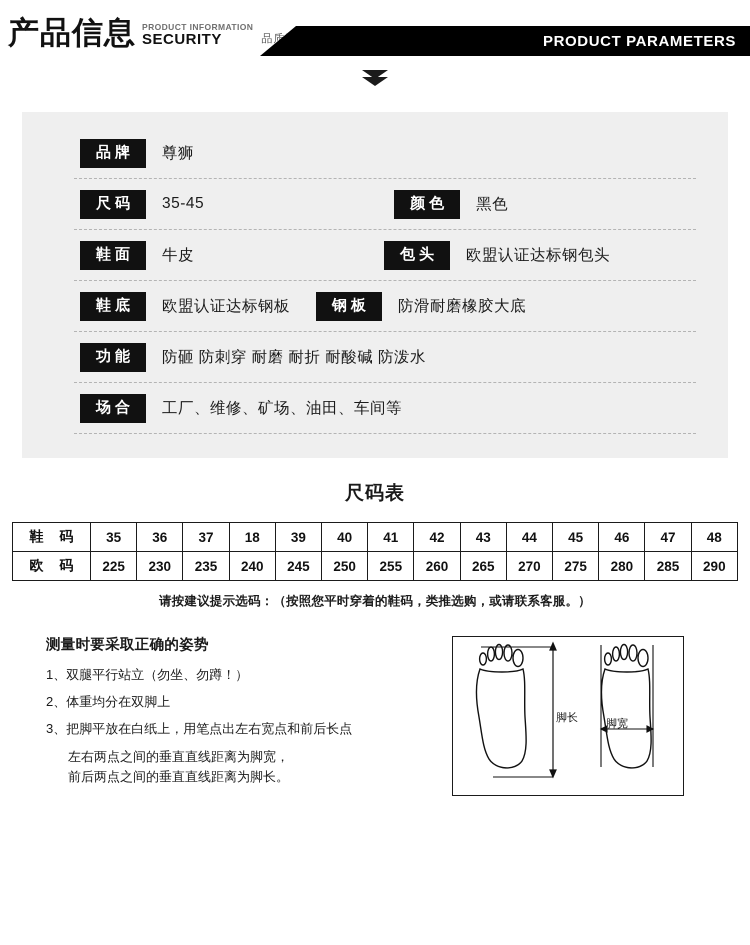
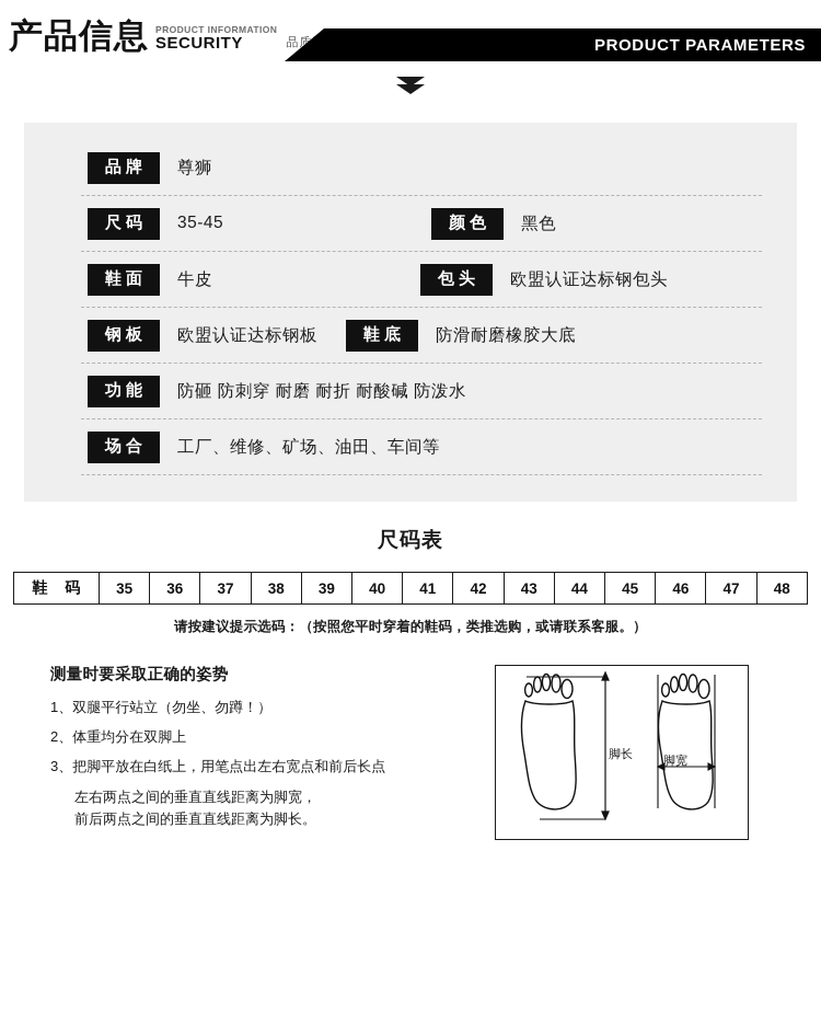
  产品信息
  PRODUCT INFORMATION
  SECURITY
  PRODUCT PARAMETERS
  品牌
  尊狮
  尺码
  35-45
  颜色
  黑色
  鞋面
  牛皮
  包头
  欧盟认证达标钢包头
- 鞋底
+ 钢板
  欧盟认证达标钢板
- 钢板
+ 鞋底
  防滑耐磨橡胶大底
  功能
  防砸 防刺穿 耐磨 耐折 耐酸碱 防泼水
  场合
  工厂、维修、矿场、油田、车间等
  尺码表
- 鞋 码	35	36	37	18	39	40	41	42	43	44	45	46	47	48
+ 鞋 码	35	36	37	38	39	40	41	42	43	44	45	46	47	48
- 欧 码	225	230	235	240	245	250	255	260	265	270	275	280	285	290
  请按建议提示选码：（按照您平时穿着的鞋码，类推选购，或请联系客服。）
  测量时要采取正确的姿势
  1、双腿平行站立（勿坐、勿蹲！）
  2、体重均分在双脚上
  3、把脚平放在白纸上，用笔点出左右宽点和前后长点
  左右两点之间的垂直直线距离为脚宽，
  前后两点之间的垂直直线距离为脚长。
  脚长
  脚宽
